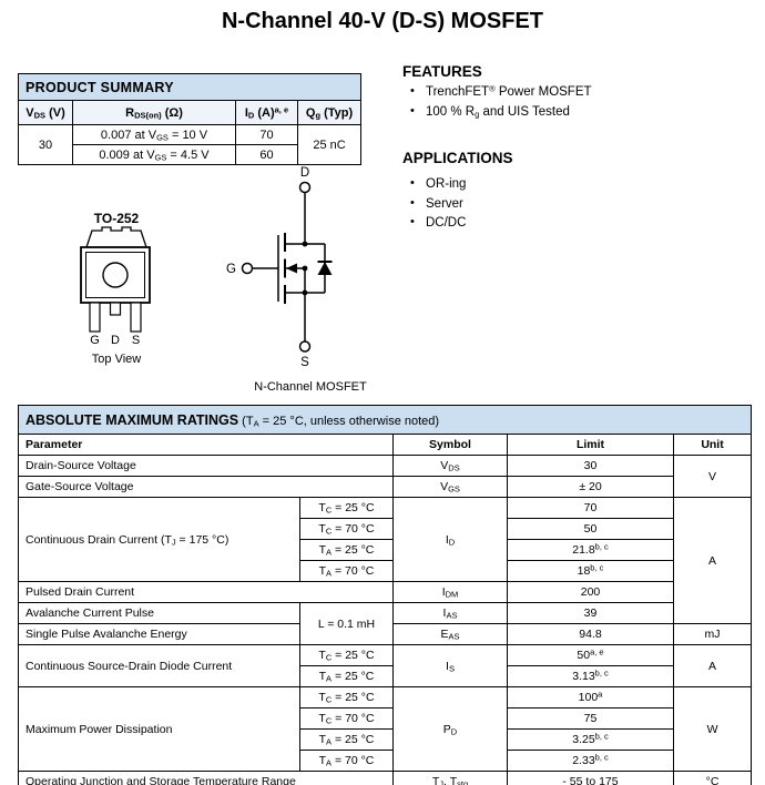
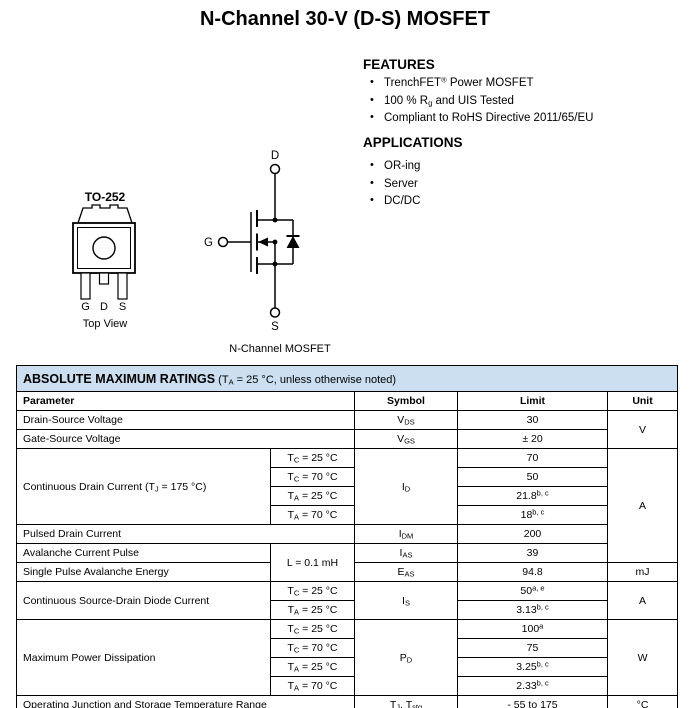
- N-Channel 40-V (D-S) MOSFET
+ N-Channel 30-V (D-S) MOSFET
- PRODUCT SUMMARY
- VDS (V)	RDS(on) (Ω)	ID (A)a, e	Qg (Typ)
- 30	0.007 at VGS = 10 V	70	25 nC
- 0.009 at VGS = 4.5 V	60
  FEATURES
  TrenchFET® Power MOSFET
  100 % Rg and UIS Tested
+ Compliant to RoHS Directive 2011/65/EU
  APPLICATIONS
  OR-ing
  Server
  DC/DC
  TO-252
  G
  D
  S
  Top View
  D
  G
  S
  N-Channel MOSFET
  ABSOLUTE MAXIMUM RATINGS (TA = 25 °C, unless otherwise noted)
  Parameter	Symbol	Limit	Unit
  Drain-Source Voltage	VDS	30	V
  Gate-Source Voltage	VGS	± 20
  Continuous Drain Current (TJ = 175 °C)	TC = 25 °C	ID	70	A
  TC = 70 °C	50
  TA = 25 °C	21.8b, c
  TA = 70 °C	18b, c
  Pulsed Drain Current	IDM	200
  Avalanche Current Pulse	L = 0.1 mH	IAS	39
  Single Pulse Avalanche Energy	EAS	94.8	mJ
  Continuous Source-Drain Diode Current	TC = 25 °C	IS	50a, e	A
  TA = 25 °C	3.13b, c
  Maximum Power Dissipation	TC = 25 °C	PD	100a	W
  TC = 70 °C	75
  TA = 25 °C	3.25b, c
  TA = 70 °C	2.33b, c
  Operating Junction and Storage Temperature Range	TJ, Tstg	- 55 to 175	°C
